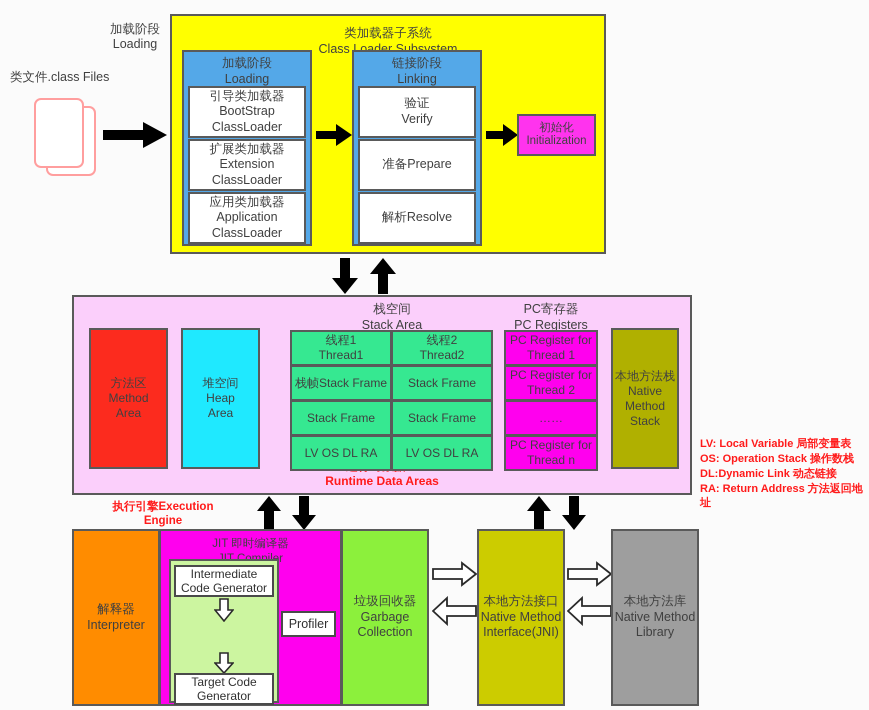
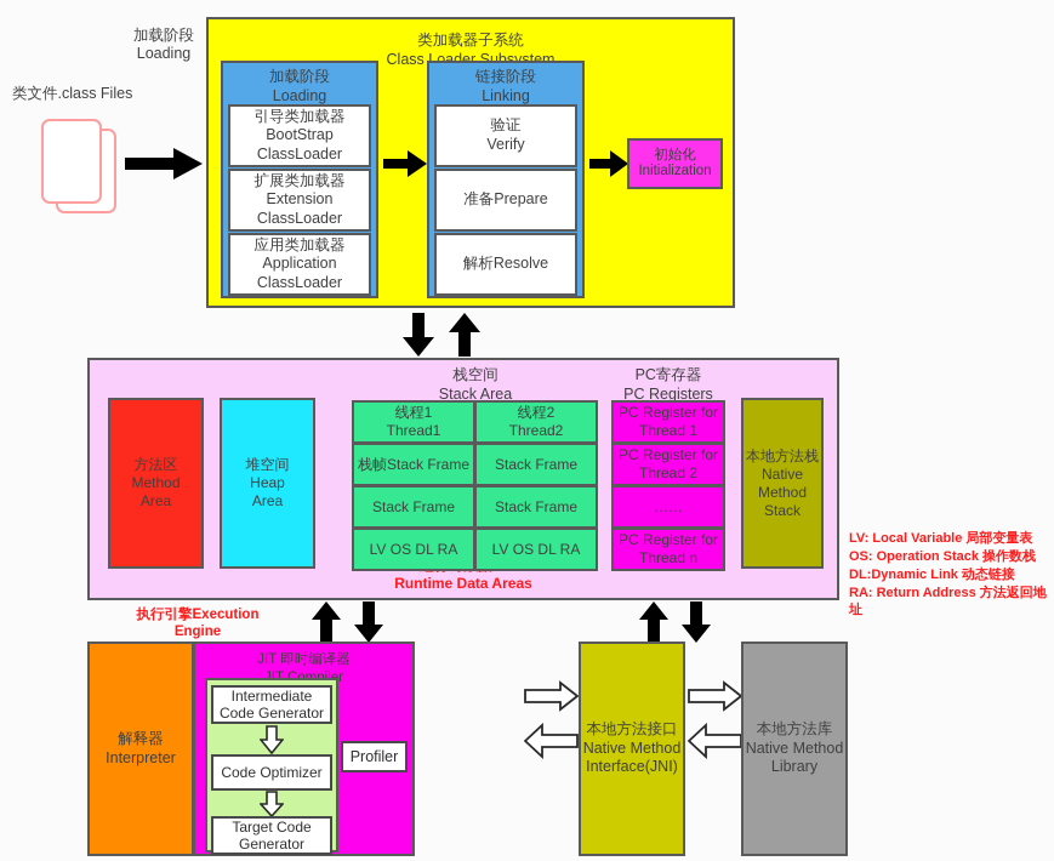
  类文件.class Files
  加载阶段
  Loading
  类加载器子系统
  Class Loader Subsystem
  加载阶段
  Loading
  引导类加载器
  BootStrap
  ClassLoader
  扩展类加载器
  Extension
  ClassLoader
  应用类加载器
  Application
  ClassLoader
  链接阶段
  Linking
  验证
  Verify
  准备Prepare
  解析Resolve
  初始化
  Initialization
  Runtime Data Areas
  方法区
  Method
  Area
  堆空间
  Heap
  Area
  栈空间
  Stack Area
  线程1
  Thread1
  线程2
  Thread2
  栈帧Stack Frame
  Stack Frame
  Stack Frame
  Stack Frame
  LV OS DL RA
  LV OS DL RA
  PC寄存器
  PC Registers
  PC Register for
  Thread 1
  PC Register for
  Thread 2
  ……
  PC Register for
  Thread n
  本地方法栈
  Native
  Method
  Stack
  LV: Local Variable 局部变量表
  OS: Operation Stack 操作数栈
  DL:Dynamic Link 动态链接
  RA: Return Address 方法返回地址
  执行引擎Execution
  Engine
  解释器
  Interpreter
  JIT 即时编译器
  Intermediate
  Code Generator
+ Code Optimizer
  Target Code
  Generator
  Profiler
- 垃圾回收器
- Garbage
- Collection
  本地方法接口
  Native Method
  Interface(JNI)
  本地方法库
  Native Method
  Library
